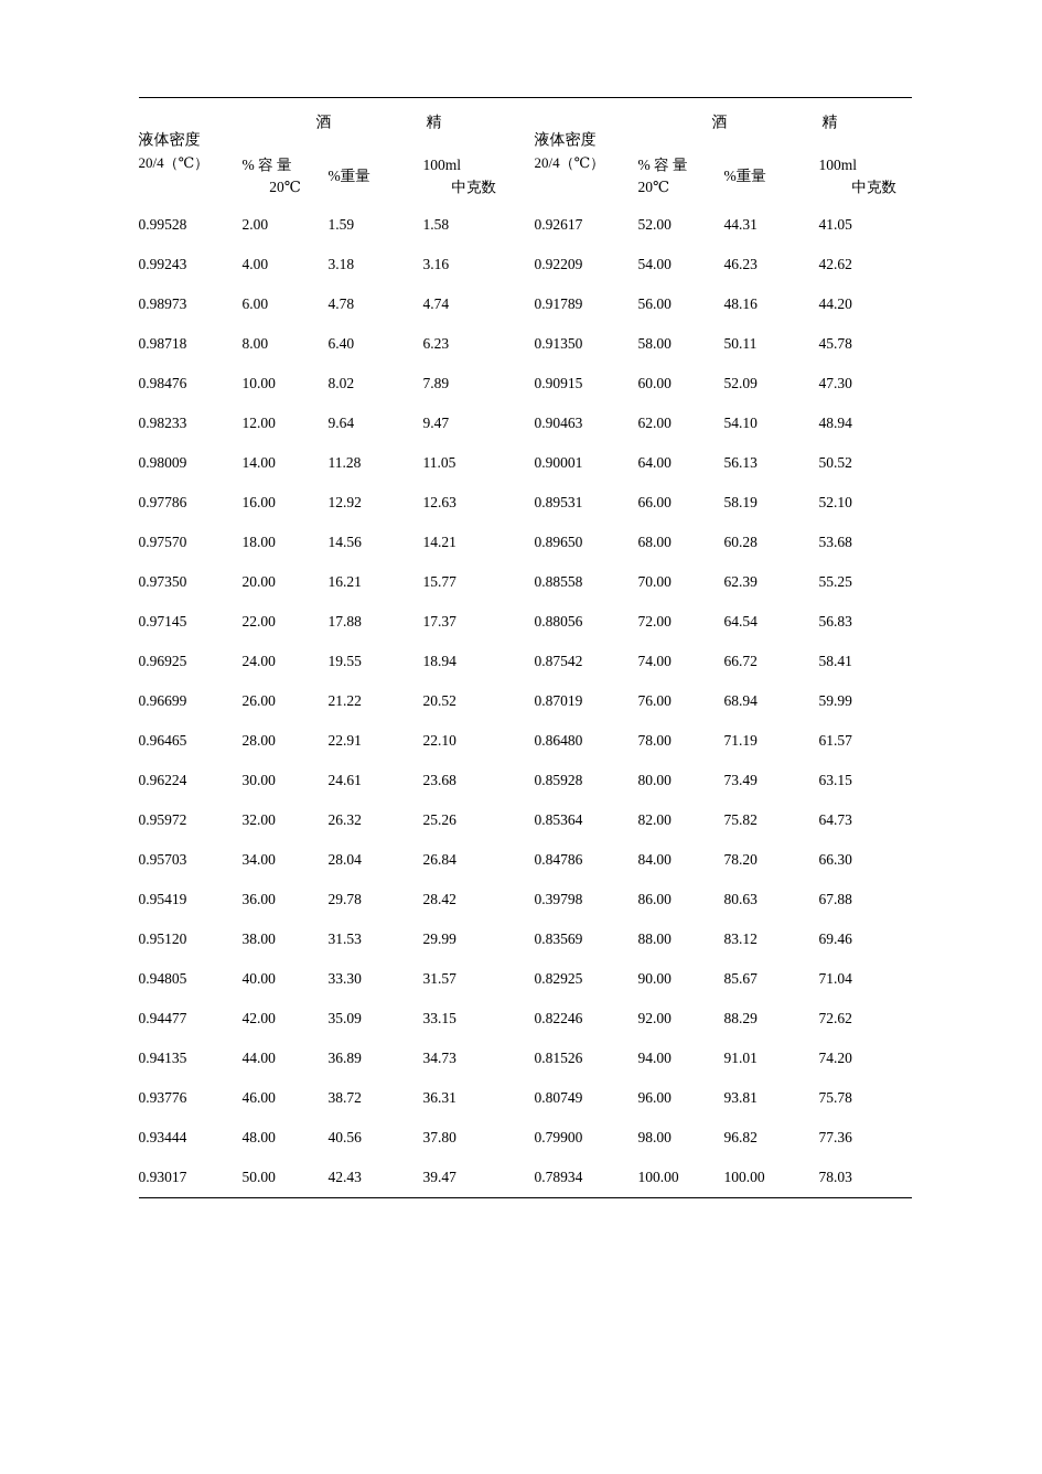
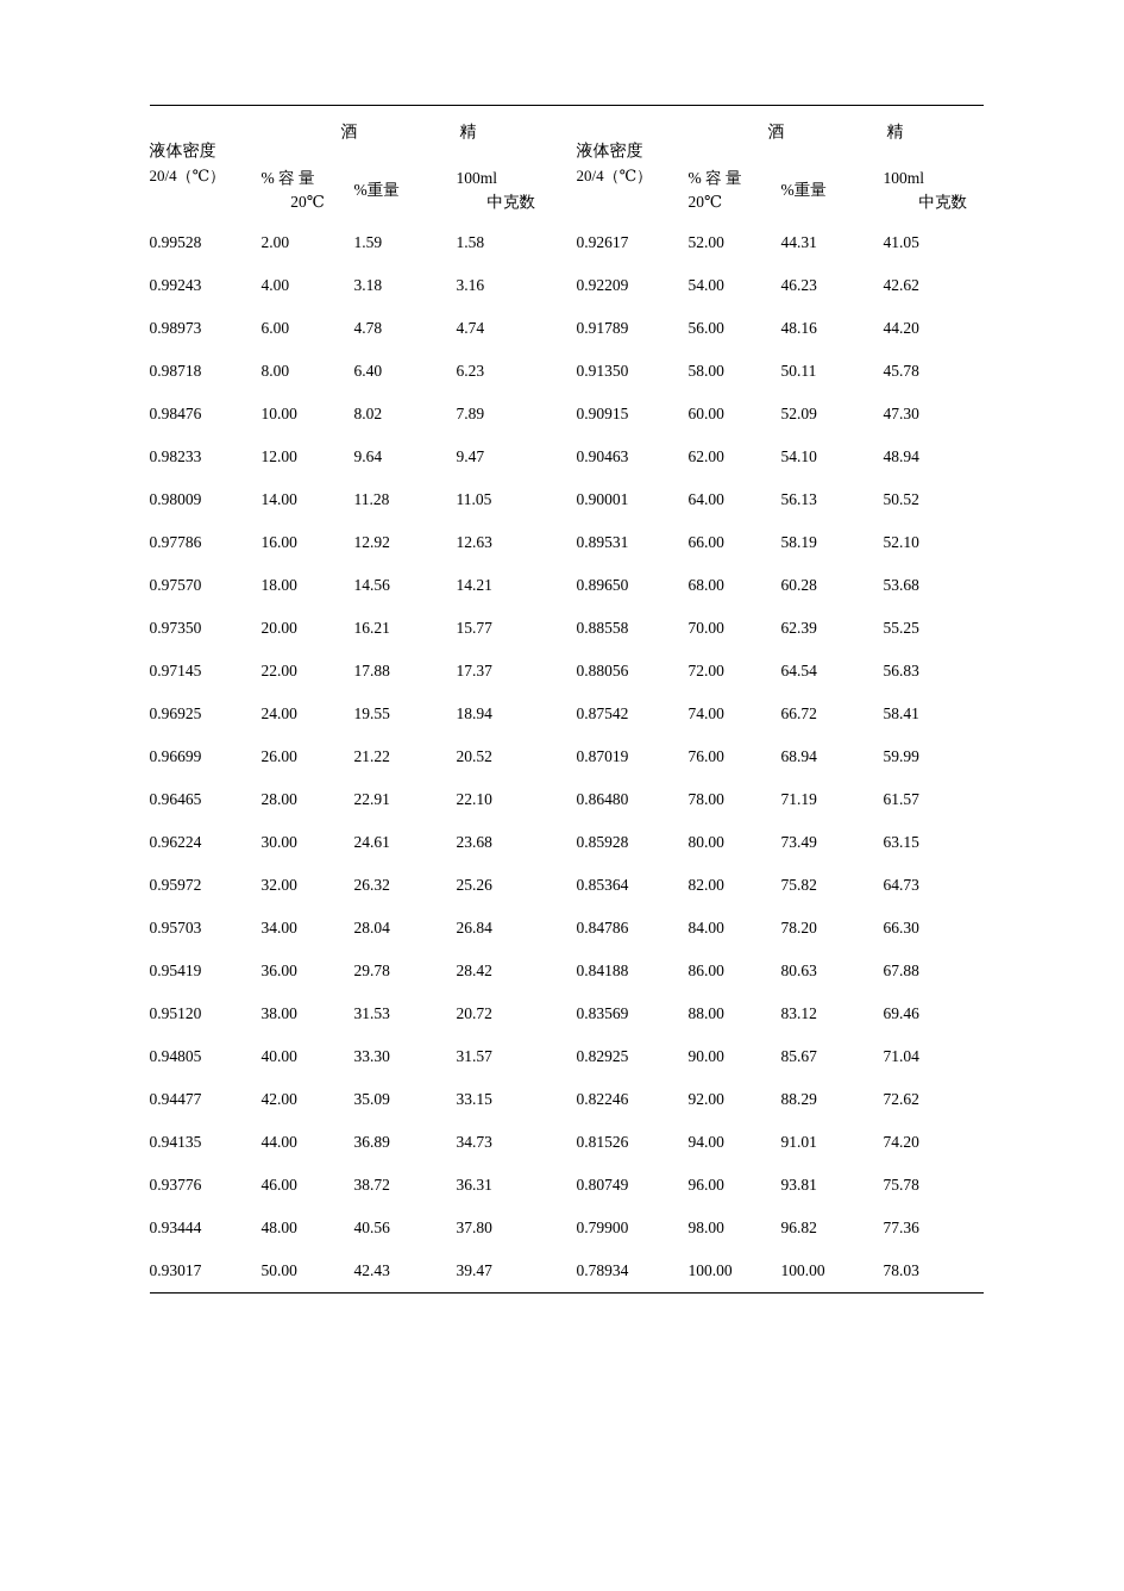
  液体密度 20/4（℃）	酒 精		液体密度 20/4（℃）	酒 精
  % 容 量 20℃	%重量	100ml 中克数	% 容 量 20℃	%重量	100ml 中克数
  0.99528	2.00	1.59	1.58		0.92617	52.00	44.31	41.05
  0.99243	4.00	3.18	3.16		0.92209	54.00	46.23	42.62
  0.98973	6.00	4.78	4.74		0.91789	56.00	48.16	44.20
  0.98718	8.00	6.40	6.23		0.91350	58.00	50.11	45.78
  0.98476	10.00	8.02	7.89		0.90915	60.00	52.09	47.30
  0.98233	12.00	9.64	9.47		0.90463	62.00	54.10	48.94
  0.98009	14.00	11.28	11.05		0.90001	64.00	56.13	50.52
  0.97786	16.00	12.92	12.63		0.89531	66.00	58.19	52.10
  0.97570	18.00	14.56	14.21		0.89650	68.00	60.28	53.68
  0.97350	20.00	16.21	15.77		0.88558	70.00	62.39	55.25
  0.97145	22.00	17.88	17.37		0.88056	72.00	64.54	56.83
  0.96925	24.00	19.55	18.94		0.87542	74.00	66.72	58.41
  0.96699	26.00	21.22	20.52		0.87019	76.00	68.94	59.99
  0.96465	28.00	22.91	22.10		0.86480	78.00	71.19	61.57
  0.96224	30.00	24.61	23.68		0.85928	80.00	73.49	63.15
  0.95972	32.00	26.32	25.26		0.85364	82.00	75.82	64.73
  0.95703	34.00	28.04	26.84		0.84786	84.00	78.20	66.30
- 0.95419	36.00	29.78	28.42		0.39798	86.00	80.63	67.88
+ 0.95419	36.00	29.78	28.42		0.84188	86.00	80.63	67.88
- 0.95120	38.00	31.53	29.99		0.83569	88.00	83.12	69.46
+ 0.95120	38.00	31.53	20.72		0.83569	88.00	83.12	69.46
  0.94805	40.00	33.30	31.57		0.82925	90.00	85.67	71.04
  0.94477	42.00	35.09	33.15		0.82246	92.00	88.29	72.62
  0.94135	44.00	36.89	34.73		0.81526	94.00	91.01	74.20
  0.93776	46.00	38.72	36.31		0.80749	96.00	93.81	75.78
  0.93444	48.00	40.56	37.80		0.79900	98.00	96.82	77.36
  0.93017	50.00	42.43	39.47		0.78934	100.00	100.00	78.03
